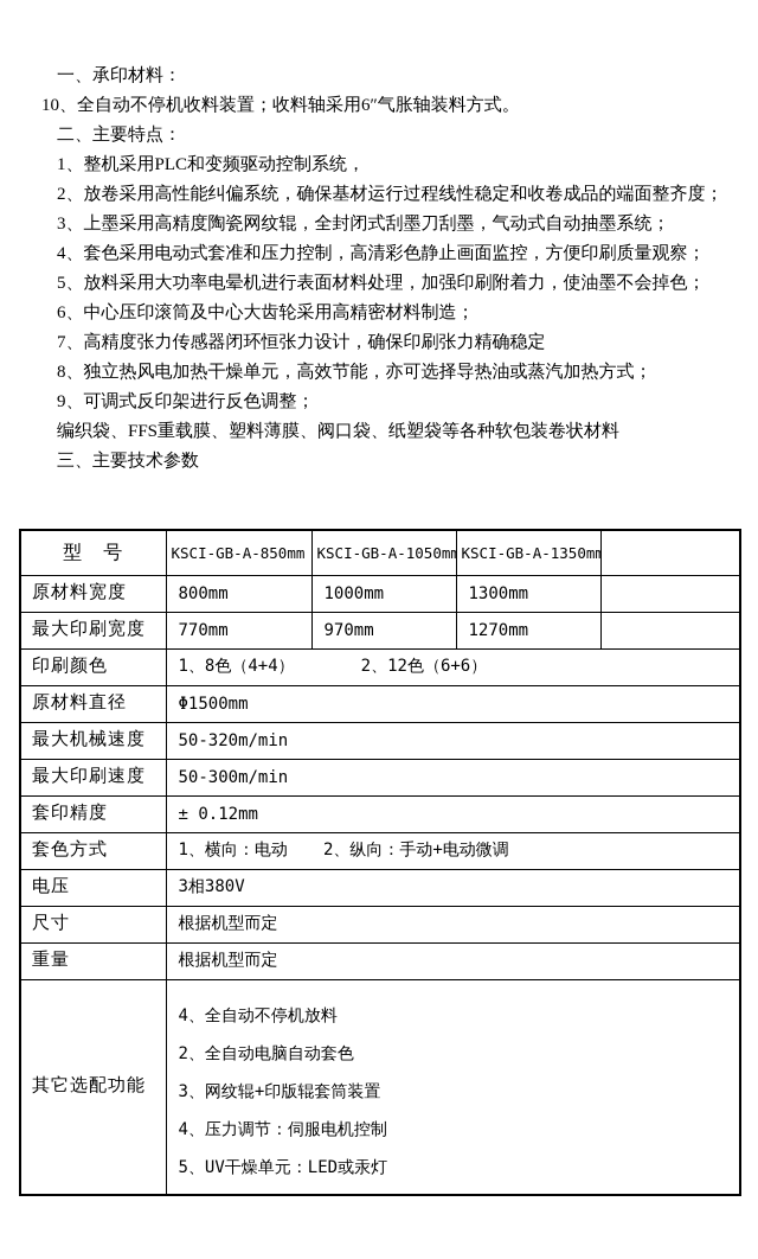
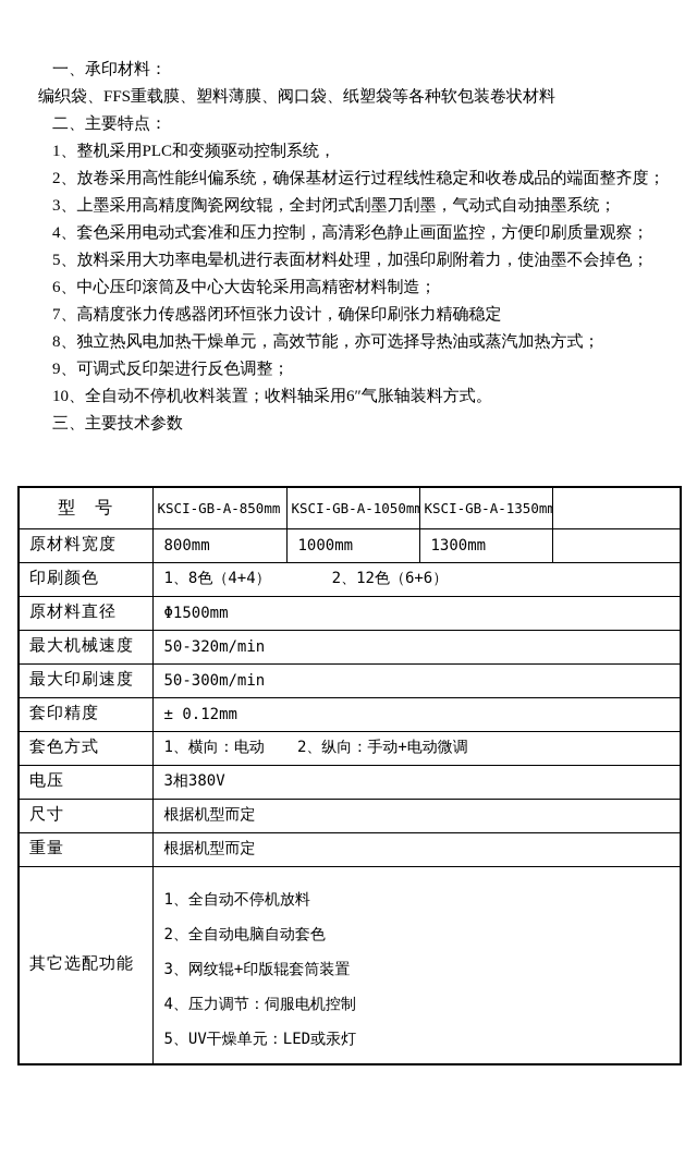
  一、承印材料：
- 10、全自动不停机收料装置；收料轴采用6″气胀轴装料方式。
+ 编织袋、FFS重载膜、塑料薄膜、阀口袋、纸塑袋等各种软包装卷状材料
  二、主要特点：
  1、整机采用PLC和变频驱动控制系统，
  2、放卷采用高性能纠偏系统，确保基材运行过程线性稳定和收卷成品的端面整齐度；
  3、上墨采用高精度陶瓷网纹辊，全封闭式刮墨刀刮墨，气动式自动抽墨系统；
  4、套色采用电动式套准和压力控制，高清彩色静止画面监控，方便印刷质量观察；
  5、放料采用大功率电晕机进行表面材料处理，加强印刷附着力，使油墨不会掉色；
  6、中心压印滚筒及中心大齿轮采用高精密材料制造；
  7、高精度张力传感器闭环恒张力设计，确保印刷张力精确稳定
  8、独立热风电加热干燥单元，高效节能，亦可选择导热油或蒸汽加热方式；
  9、可调式反印架进行反色调整；
- 编织袋、FFS重载膜、塑料薄膜、阀口袋、纸塑袋等各种软包装卷状材料
+ 10、全自动不停机收料装置；收料轴采用6″气胀轴装料方式。
  三、主要技术参数
  型 号	KSCI-GB-A-850mm	KSCI-GB-A-1050mm	KSCI-GB-A-1350mm
  原材料宽度	800mm	1000mm	1300mm
- 最大印刷宽度	770mm	970mm	1270mm
  印刷颜色	1、8色（4+4） 2、12色（6+6）
  原材料直径	Φ1500mm
  最大机械速度	50-320m/min
  最大印刷速度	50-300m/min
  套印精度	± 0.12mm
  套色方式	1、横向：电动 2、纵向：手动+电动微调
  电压	3相380V
  尺寸	根据机型而定
  重量	根据机型而定
- 其它选配功能	4、全自动不停机放料 2、全自动电脑自动套色 3、网纹辊+印版辊套筒装置 4、压力调节：伺服电机控制 5、UV干燥单元：LED或汞灯
+ 其它选配功能	1、全自动不停机放料 2、全自动电脑自动套色 3、网纹辊+印版辊套筒装置 4、压力调节：伺服电机控制 5、UV干燥单元：LED或汞灯
